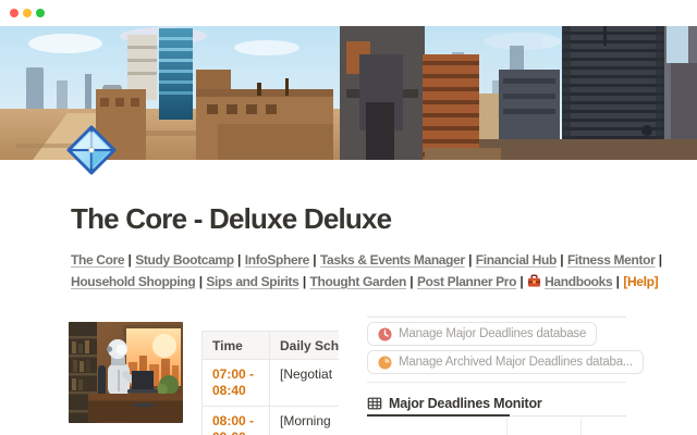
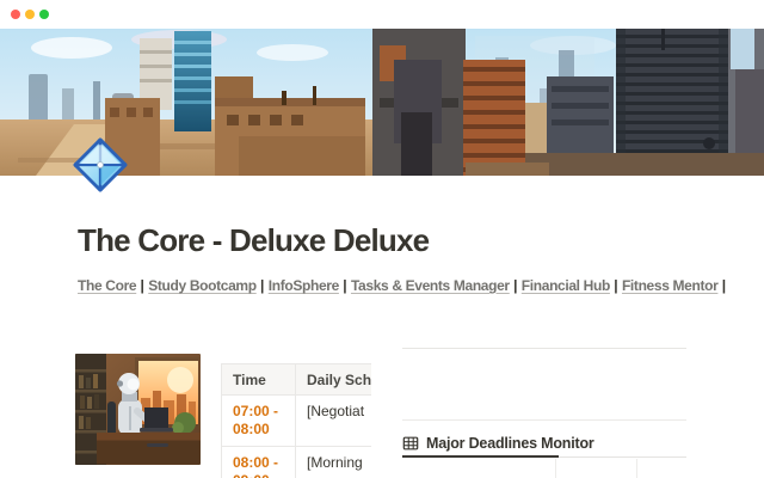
  The Core - Deluxe Deluxe
  The Core | Study Bootcamp | InfoSphere | Tasks & Events Manager | Financial Hub | Fitness Mentor |
- Household Shopping | Sips and Spirits | Thought Garden | Post Planner Pro | Handbooks | [Help]
  Time	Daily Sch
- 07:00 - 08:40	[Negotiat
+ 07:00 - 08:00	[Negotiat
  08:00 -	[Morning
- Manage Major Deadlines database
- Manage Archived Major Deadlines databa...
  Major Deadlines Monitor
